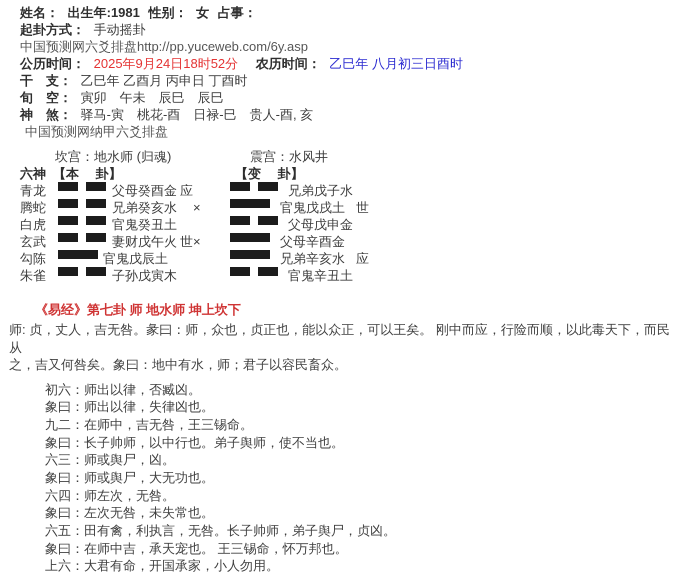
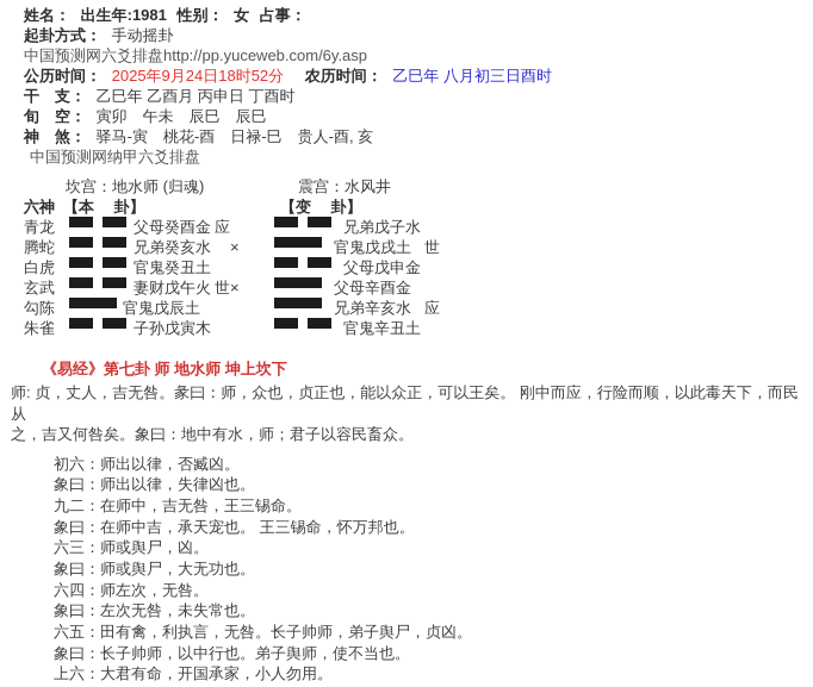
  姓名： 出生年:1981 性别： 女 占事：
  起卦方式： 手动摇卦
  中国预测网六爻排盘http://pp.yuceweb.com/6y.asp
  公历时间： 2025年9月24日18时52分 农历时间： 乙巳年 八月初三日酉时
  干 支： 乙巳年 乙酉月 丙申日 丁酉时
  旬 空： 寅卯 午未 辰巳 辰巳
  神 煞： 驿马-寅 桃花-酉 日禄-巳 贵人-酉, 亥
  中国预测网纳甲六爻排盘
  坎宫：地水师 (归魂)
  震宫：水风井
  六神
  【本 卦】
  【变 卦】
  青龙
  父母癸酉金
  应
  兄弟戊子水
  腾蛇
  兄弟癸亥水
  ×
  官鬼戊戌土
  世
  白虎
  官鬼癸丑土
  父母戊申金
  玄武
  妻财戊午火
  世×
  父母辛酉金
  勾陈
  官鬼戊辰土
  兄弟辛亥水
  应
  朱雀
  子孙戊寅木
  官鬼辛丑土
  《易经》第七卦 师 地水师 坤上坎下
  师: 贞，丈人，吉无咎。彖曰：师，众也，贞正也，能以众正，可以王矣。 刚中而应，行险而顺，以此毒天下，而民从
  之，吉又何咎矣。象曰：地中有水，师；君子以容民畜众。
  初六：师出以律，否臧凶。
  象曰：师出以律，失律凶也。
  九二：在师中，吉无咎，王三锡命。
- 象曰：长子帅师，以中行也。弟子舆师，使不当也。
+ 象曰：在师中吉，承天宠也。 王三锡命，怀万邦也。
  六三：师或舆尸，凶。
  象曰：师或舆尸，大无功也。
  六四：师左次，无咎。
  象曰：左次无咎，未失常也。
  六五：田有禽，利执言，无咎。长子帅师，弟子舆尸，贞凶。
- 象曰：在师中吉，承天宠也。 王三锡命，怀万邦也。
+ 象曰：长子帅师，以中行也。弟子舆师，使不当也。
  上六：大君有命，开国承家，小人勿用。
